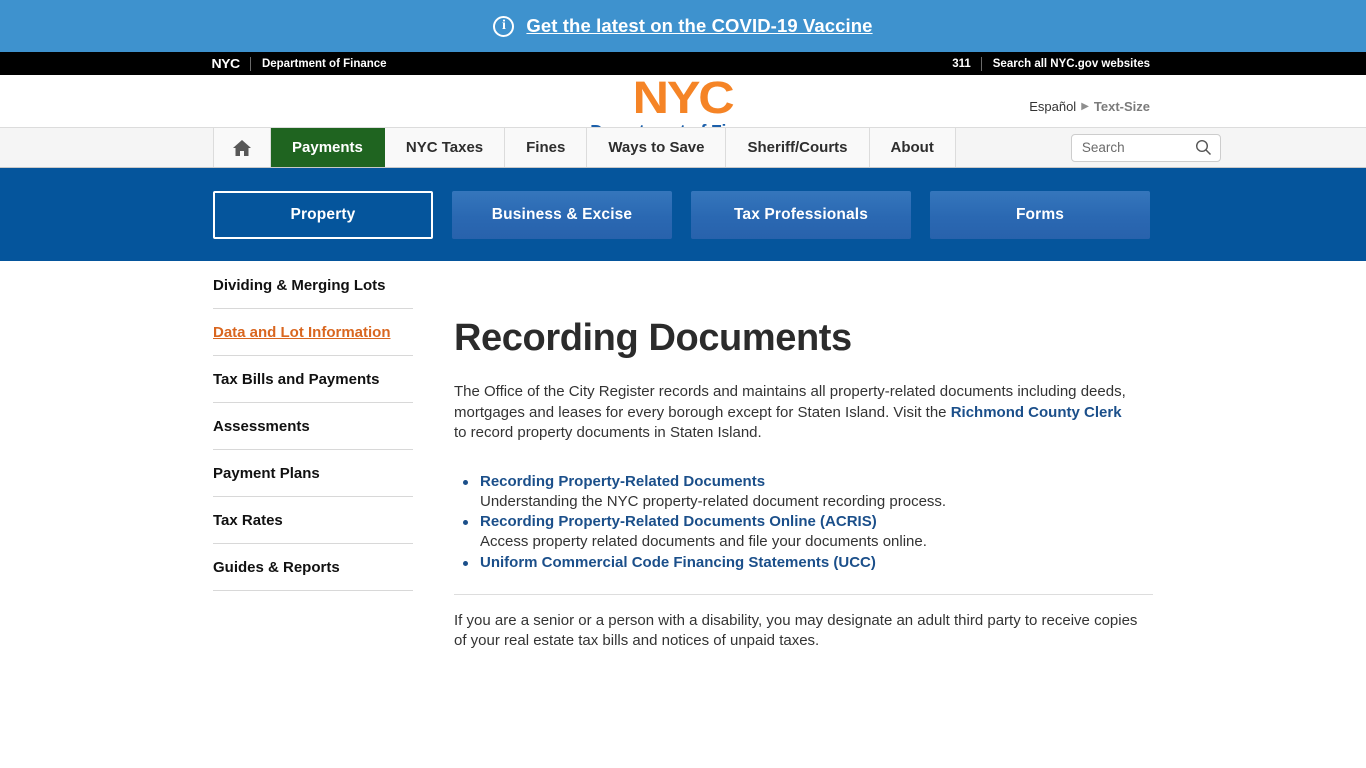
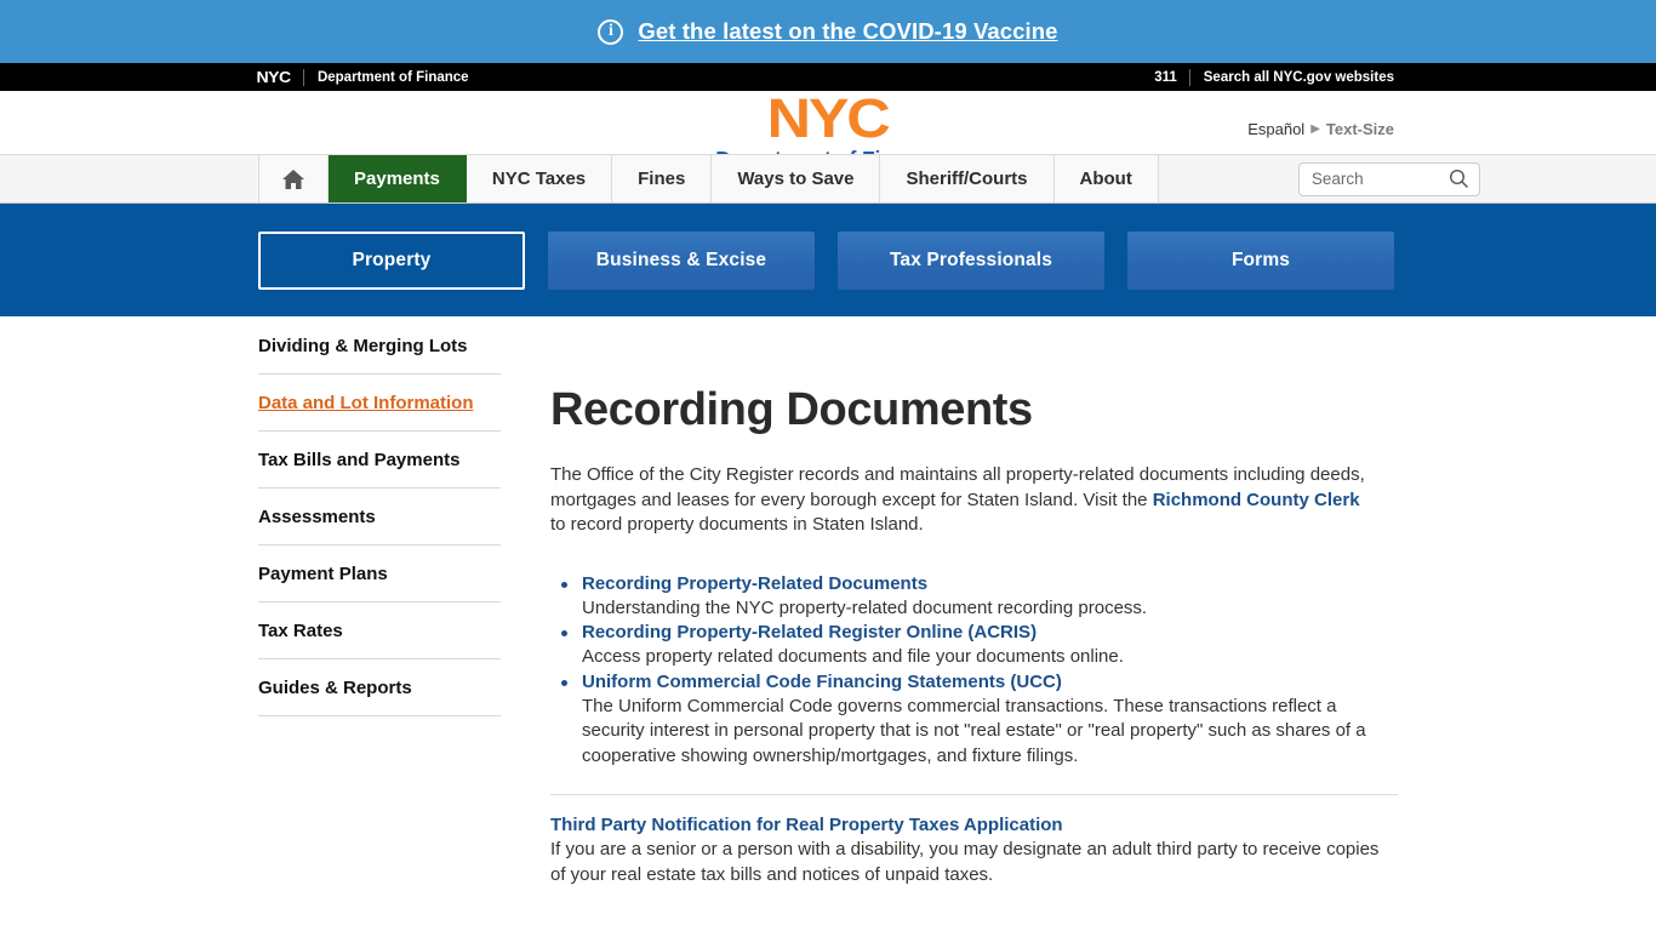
  i
  Get the latest on the COVID-19 Vaccine
  NYC
  Department of Finance
  311
  Search all NYC.gov websites
  NYC
  Español
  ▶
  Text-Size
  Payments
  NYC Taxes
  Fines
  Ways to Save
  Sheriff/Courts
  About
  Search
  Property
  Business & Excise
  Tax Professionals
  Forms
  Dividing & Merging Lots
  Data and Lot Information
  Tax Bills and Payments
  Assessments
  Payment Plans
  Tax Rates
  Guides & Reports
  Recording Documents
  The Office of the City Register records and maintains all property-related documents including deeds, mortgages and leases for every borough except for Staten Island. Visit the Richmond County Clerk to record property documents in Staten Island.
  Recording Property-Related Documents
  Understanding the NYC property-related document recording process.
- Recording Property-Related Documents Online (ACRIS)
+ Recording Property-Related Register Online (ACRIS)
  Access property related documents and file your documents online.
  Uniform Commercial Code Financing Statements (UCC)
+ The Uniform Commercial Code governs commercial transactions. These transactions reflect a security interest in personal property that is not "real estate" or "real property" such as shares of a cooperative showing ownership/mortgages, and fixture filings.
+ Third Party Notification for Real Property Taxes Application
  If you are a senior or a person with a disability, you may designate an adult third party to receive copies of your real estate tax bills and notices of unpaid taxes.
